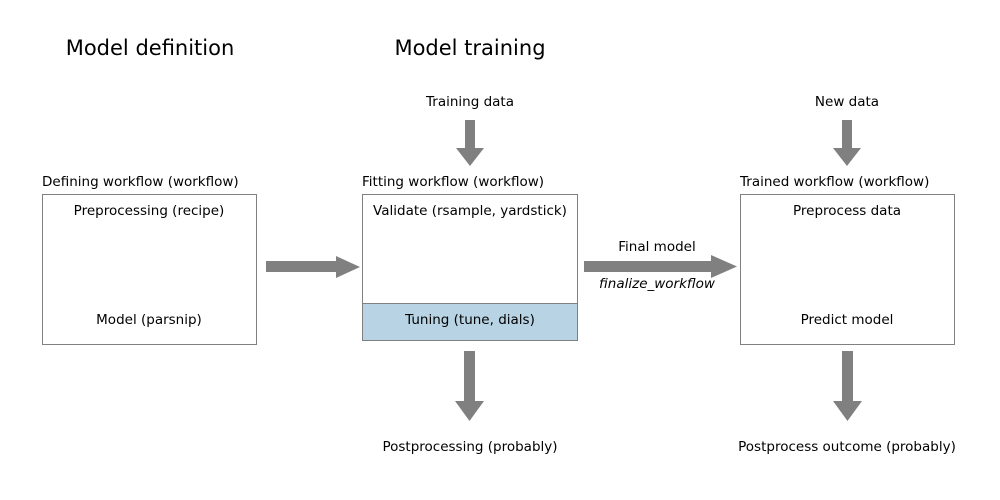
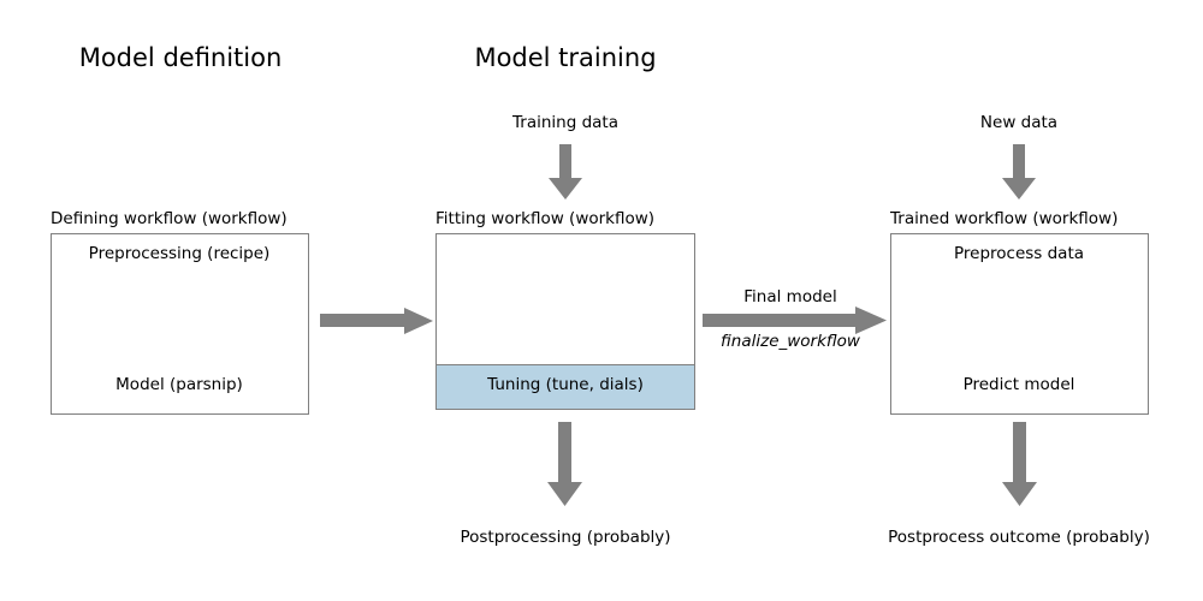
  Model definition
  Model training
  Training data
  New data
  Defining workflow (workflow)
  Preprocessing (recipe)
  Model (parsnip)
  Fitting workflow (workflow)
- Validate (rsample, yardstick)
  Tuning (tune, dials)
  Final model
  finalize_workflow
  Trained workflow (workflow)
  Preprocess data
  Predict model
  Postprocessing (probably)
  Postprocess outcome (probably)
